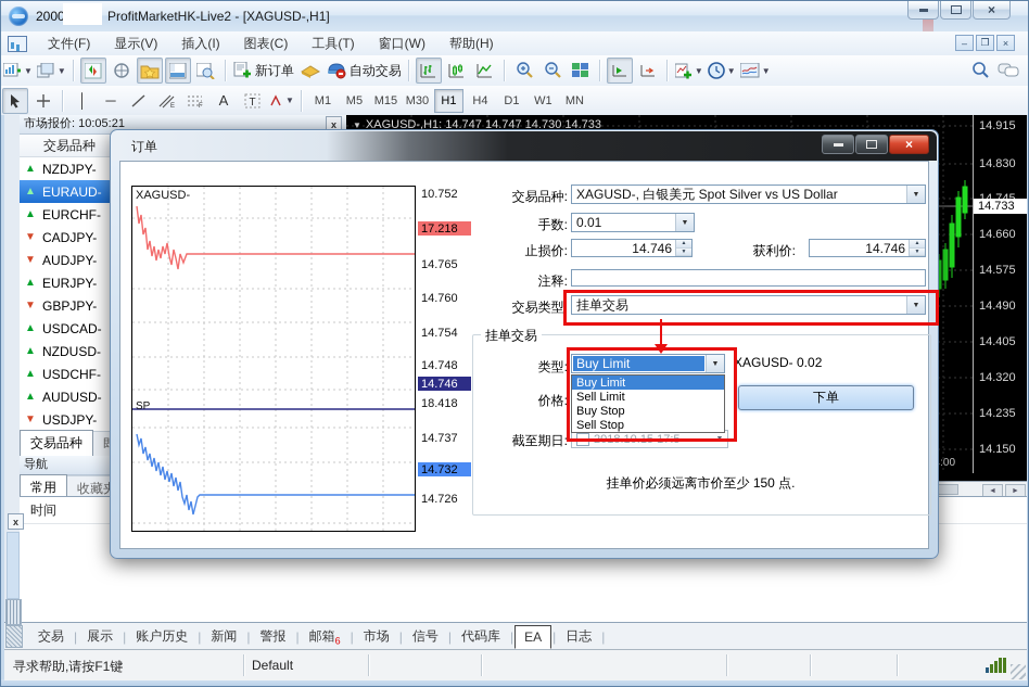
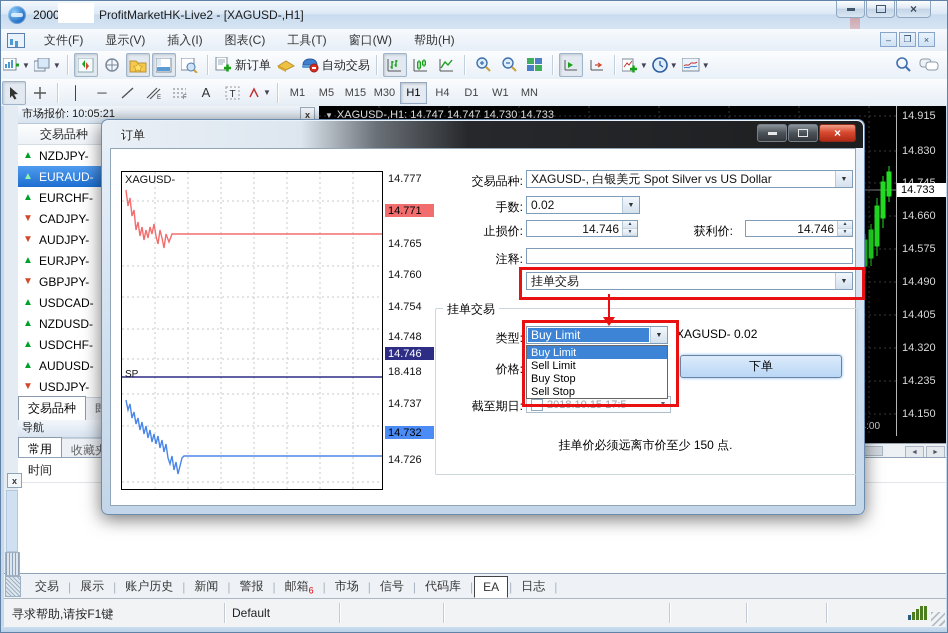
  2000
  ProfitMarketHK-Live2 - [XAGUSD-,H1]
  ×
  文件(F)
  显示(V)
  插入(I)
  图表(C)
  工具(T)
  窗口(W)
  帮助(H)
  –
  ❐
  ×
  ▼
  ▼
  新订单
  自动交易
  ▼
  ▼
  ▼
  │
  ─
  A
  T
  ▼
  M1
  M5
  M15
  M30
  H1
  H4
  D1
  W1
  MN
  市场报价: 10:05:21
  x
  交易品种
  NZDJPY-
  EURAUD-
  EURCHF-
  CADJPY-
  AUDJPY-
  EURJPY-
  GBPJPY-
  USDCAD-
  NZDUSD-
  USDCHF-
  AUDUSD-
  USDJPY-
  交易品种
  导航
  常用
  ▼ XAGUSD-,H1: 14.747 14.747 14.730 14.733
  14.915
  14.830
  14.660
  14.575
  14.490
  14.405
  14.320
  14.235
  14.150
  14.733
  时间
  x
  交易
  |
  展示
  |
  账户历史
  |
  新闻
  |
  警报
  |
  邮箱6
  |
  市场
  |
  信号
  |
  代码库
  |
  EA
  |
  日志
  |
  寻求帮助,请按F1键
  Default
  订单
  ×
  XAGUSD-
  SP
- 10.752
+ 14.777
- 17.218
+ 14.771
  14.765
  14.760
  14.754
  14.748
  14.746
  18.418
  14.737
  14.732
  14.726
  交易品种:
  XAGUSD-, 白银美元 Spot Silver vs US Dollar
  手数:
- 0.01
+ 0.02
  止损价:
  14.746
  获利价:
  14.746
  注释:
- 交易类型:
  挂单交易
  挂单交易
  类型:
  Buy Limit
  Buy Limit
  Sell Limit
  Buy Stop
  Sell Stop
  XAGUSD- 0.02
  价格:
  下单
  截至期日:
  2018.10.15 17:5
  挂单价必须远离市价至少 150 点.
